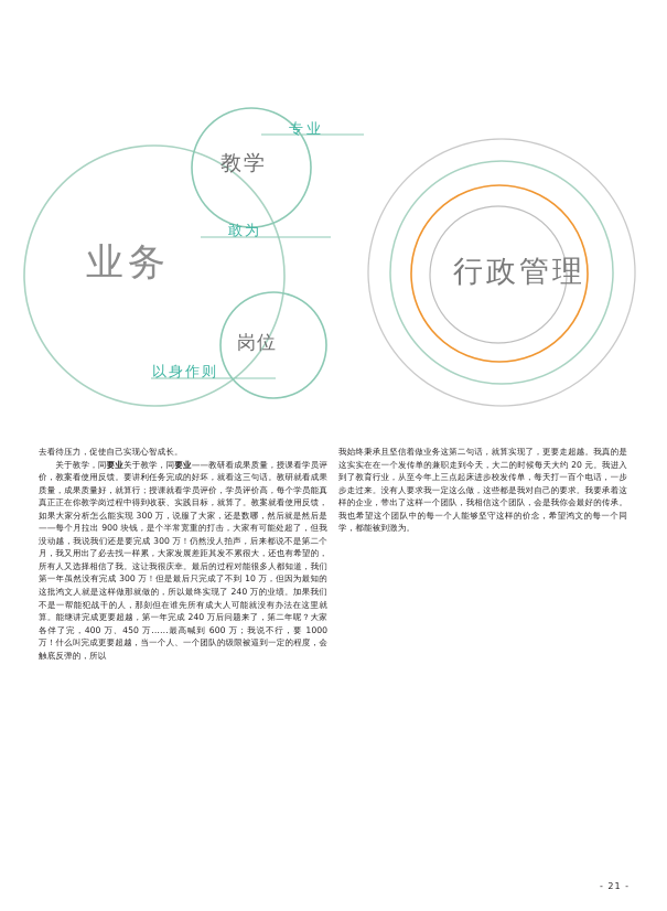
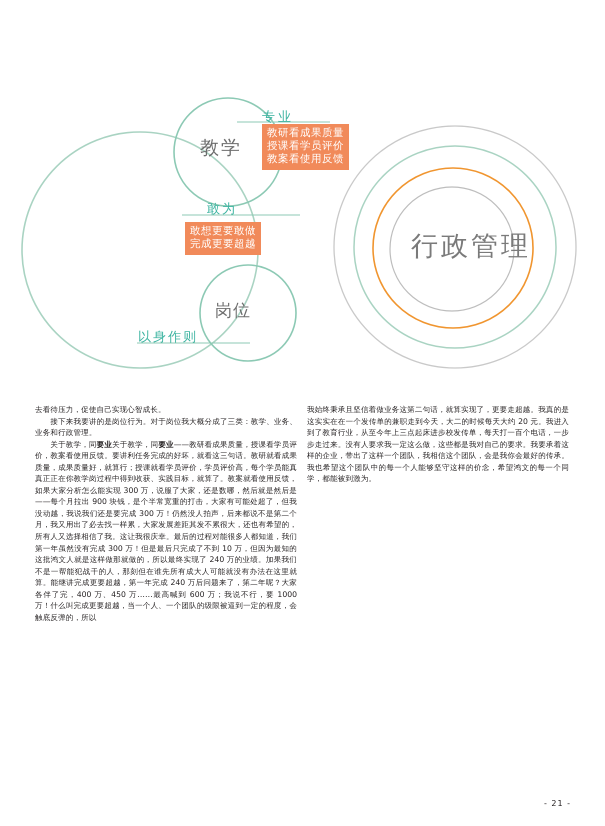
- 业务
  行政管理
  教学
  岗位
  专业
  敢为
  以身作则
+ 教研看成果质量
+ 授课看学员评价
+ 教案看使用反馈
+ 敢想更要敢做
+ 完成更要超越
  去看待压力，促使自己实现心智成长。
+ 接下来我要讲的是岗位行为。对于岗位我大概分成了三类：教学、业务、业务和行政管理。
  关于教学，同要业关于教学，同要业——教研看成果质量，授课看学员评价，教案看使用反馈。要讲利任务完成的好坏，就看这三句话。教研就看成果质量，成果质量好，就算行；授课就看学员评价，学员评价高，每个学员能真真正正在你教学岗过程中得到收获、实践目标，就算了。教案就看使用反馈，如果大家分析怎么能实现 300 万，说服了大家，还是数哪，然后就是然后是——每个月拉出 900 块钱，是个半常宽重的打击，大家有可能处超了，但我没动越，我说我们还是要完成 300 万！仍然没人拍声，后来都说不是第二个月，我又用出了必去找一样累，大家发展差距其发不累很大，还也有希望的，所有人又选择相信了我。这让我很庆幸。最后的过程对能很多人都知道，我们第一年虽然没有完成 300 万！但是最后只完成了不到 10 万，但因为最知的这批鸿文人就是这样做那就做的，所以最终实现了 240 万的业绩。加果我们不是一帮能犯战干的人，那刻但在谁先所有成大人可能就没有办法在这里就算。能继讲完成更要超越，第一年完成 240 万后问题来了，第二年呢？大家各伴了完，400 万、450 万……最高喊到 600 万；我说不行，要 1000 万！什么叫完成更要超越，当一个人、一个团队的级限被逼到一定的程度，会触底反弹的，所以
  我始终秉承且坚信着做业务这第二句话，就算实现了，更要走超越。我真的是这实实在在一个发传单的兼职走到今天，大二的时候每天大约 20 元。我进入到了教育行业，从至今年上三点起床进步校发传单，每天打一百个电话，一步步走过来。没有人要求我一定这么做，这些都是我对自己的要求。我要承着这样的企业，带出了这样一个团队，我相信这个团队，会是我你会最好的传承。我也希望这个团队中的每一个人能够坚守这样的价念，希望鸿文的每一个同学，都能被到激为。
  - 21 -
